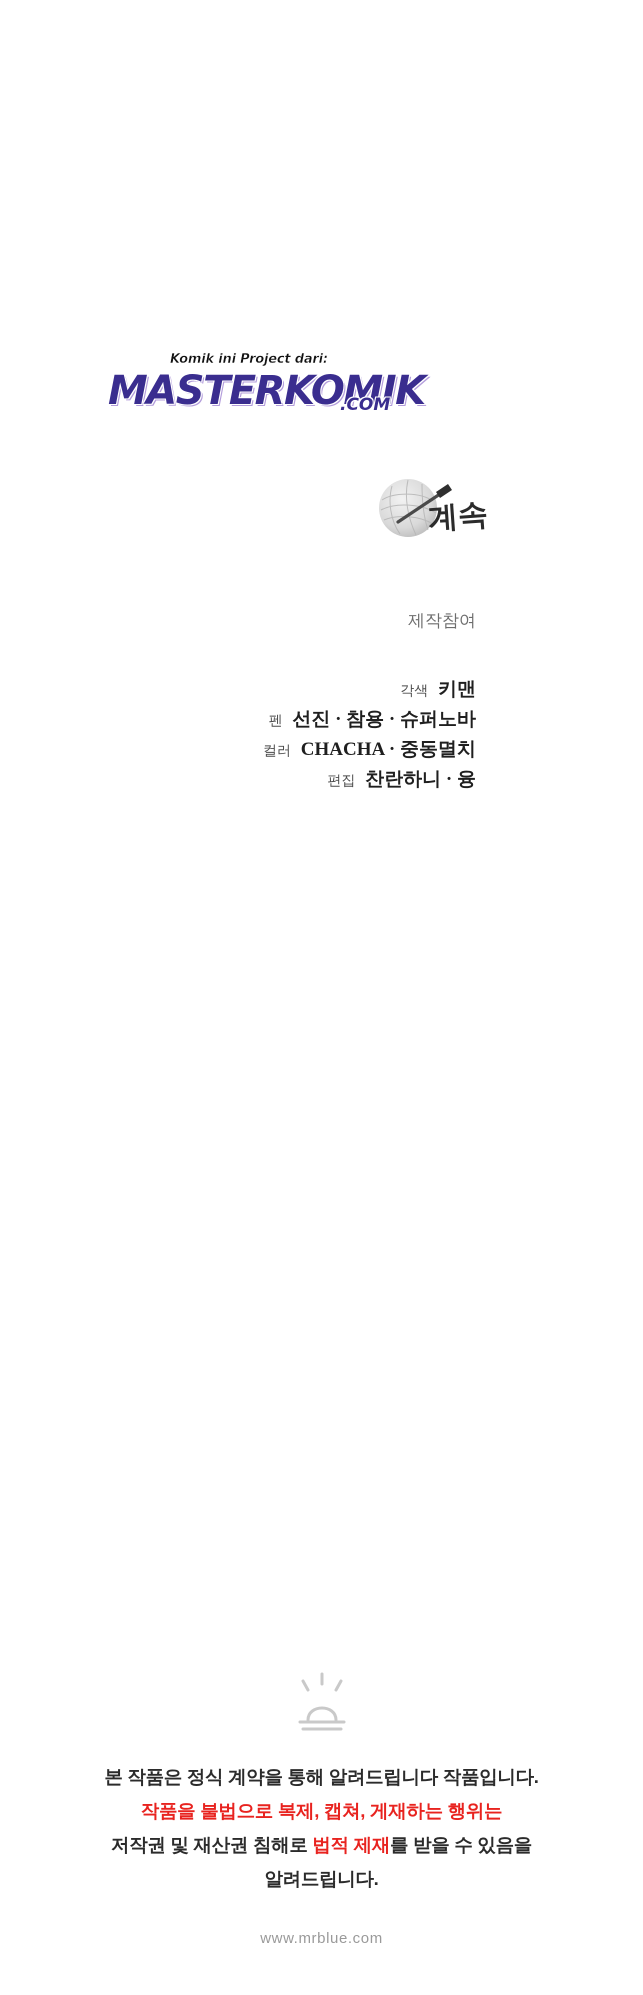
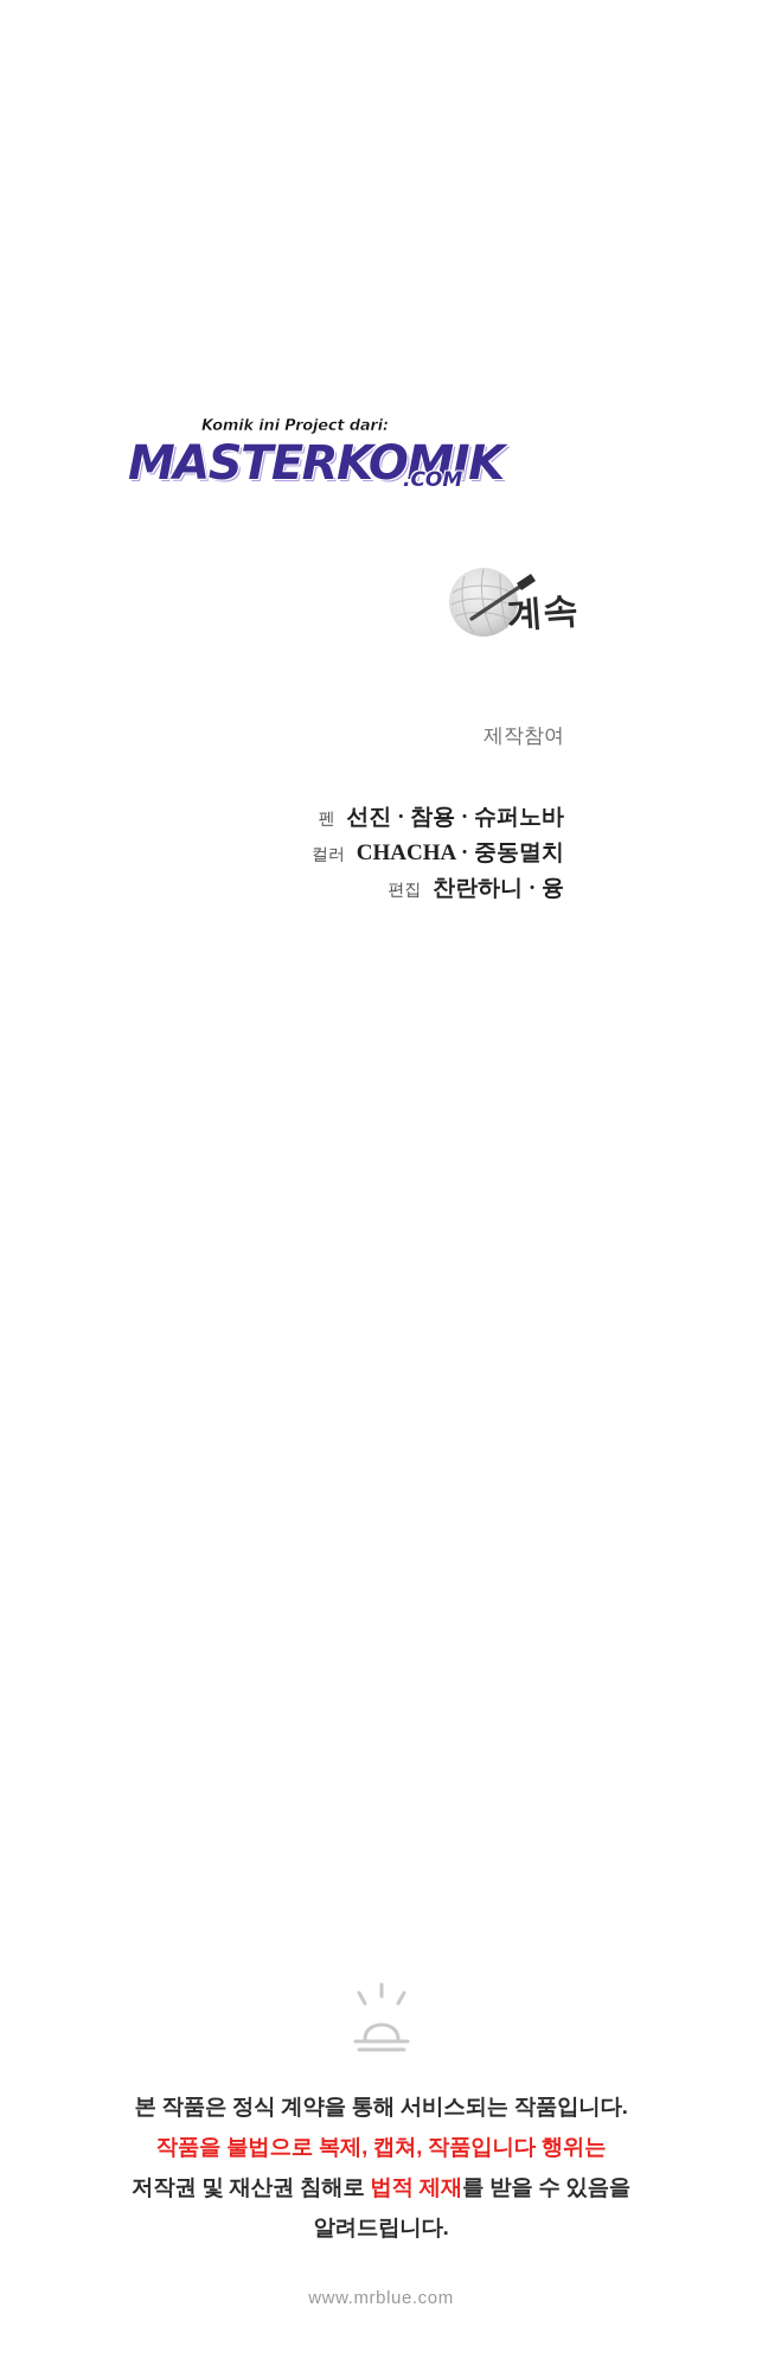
  Komik ini Project dari:
  MASTERKOMIK
  .COM
  제작참여
- 각색 키맨
  펜 선진 · 참용 · 슈퍼노바
  컬러 CHACHA · 중동멸치
  편집 찬란하니 · 융
- 본 작품은 정식 계약을 통해 알려드립니다 작품입니다.
+ 본 작품은 정식 계약을 통해 서비스되는 작품입니다.
- 작품을 불법으로 복제, 캡쳐, 게재하는 행위는
+ 작품을 불법으로 복제, 캡쳐, 작품입니다 행위는
  저작권 및 재산권 침해로 법적 제재를 받을 수 있음을
  알려드립니다.
  www.mrblue.com
